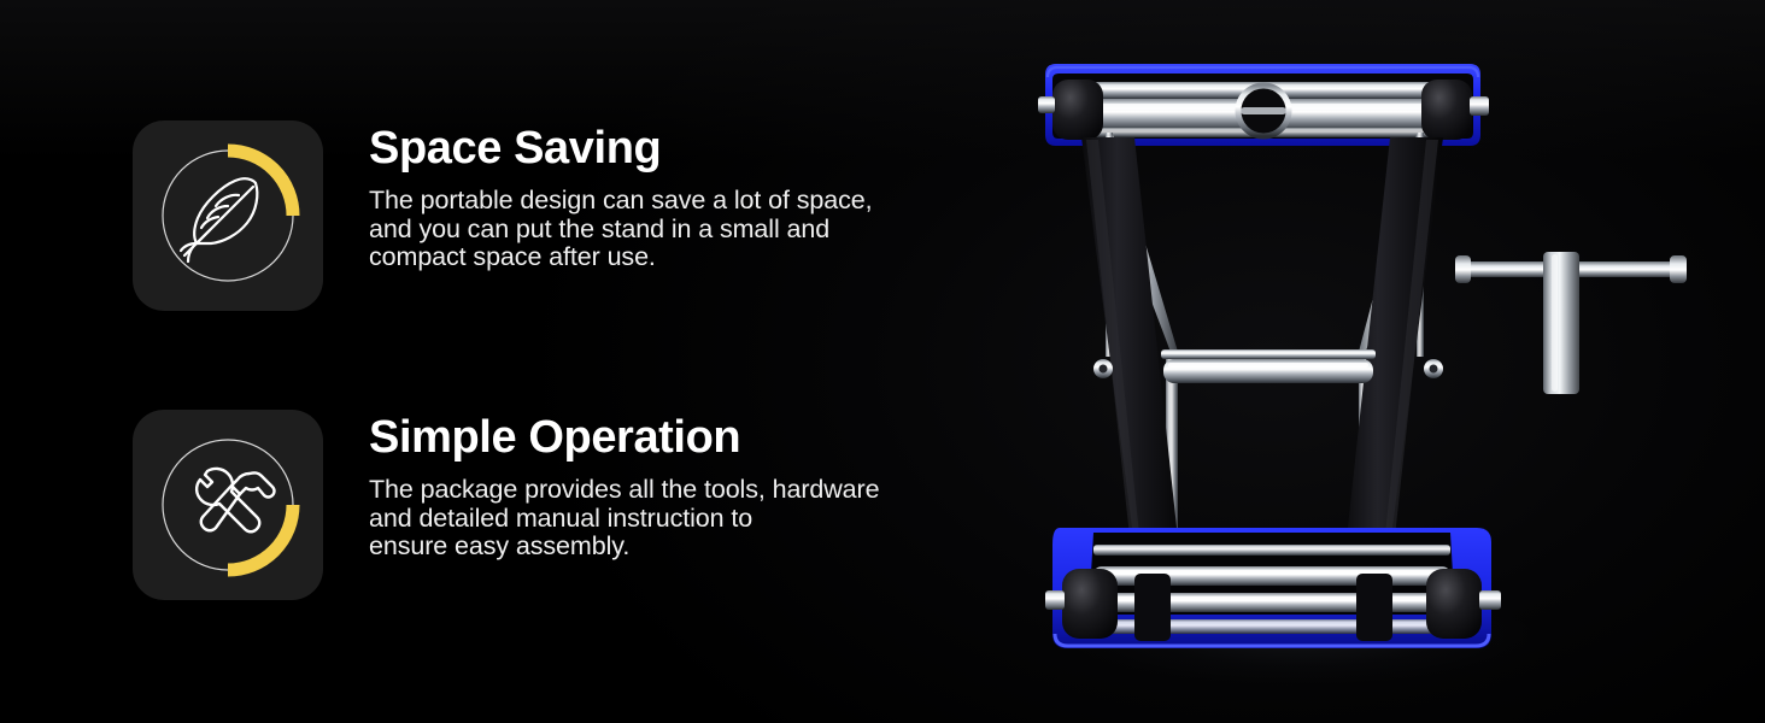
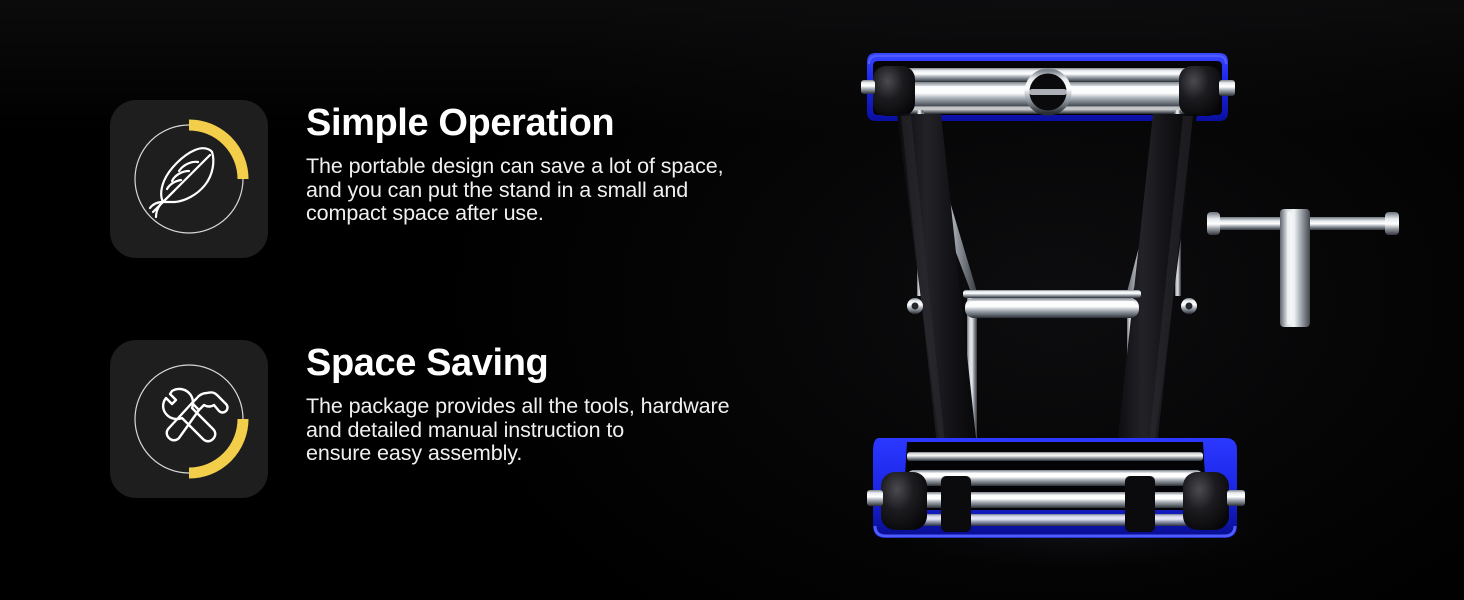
- Space Saving
+ Simple Operation
  The portable design can save a lot of space,
  and you can put the stand in a small and
  compact space after use.
- Simple Operation
+ Space Saving
  The package provides all the tools, hardware
  and detailed manual instruction to
  ensure easy assembly.
